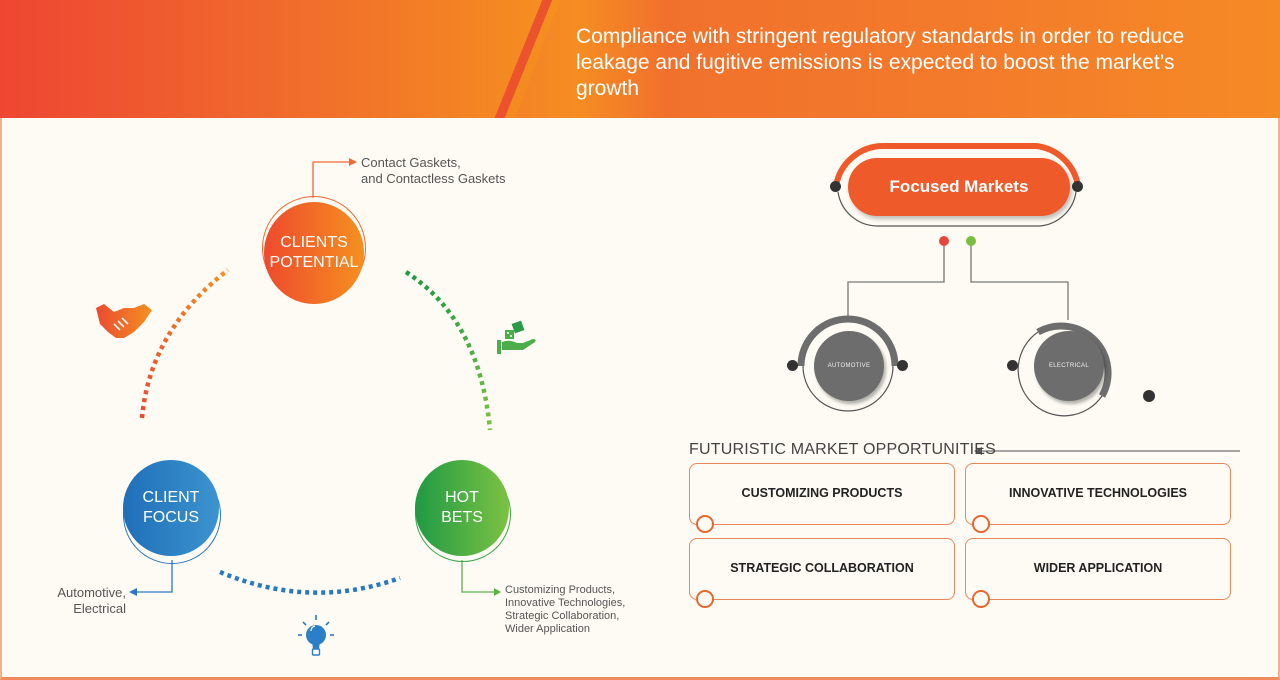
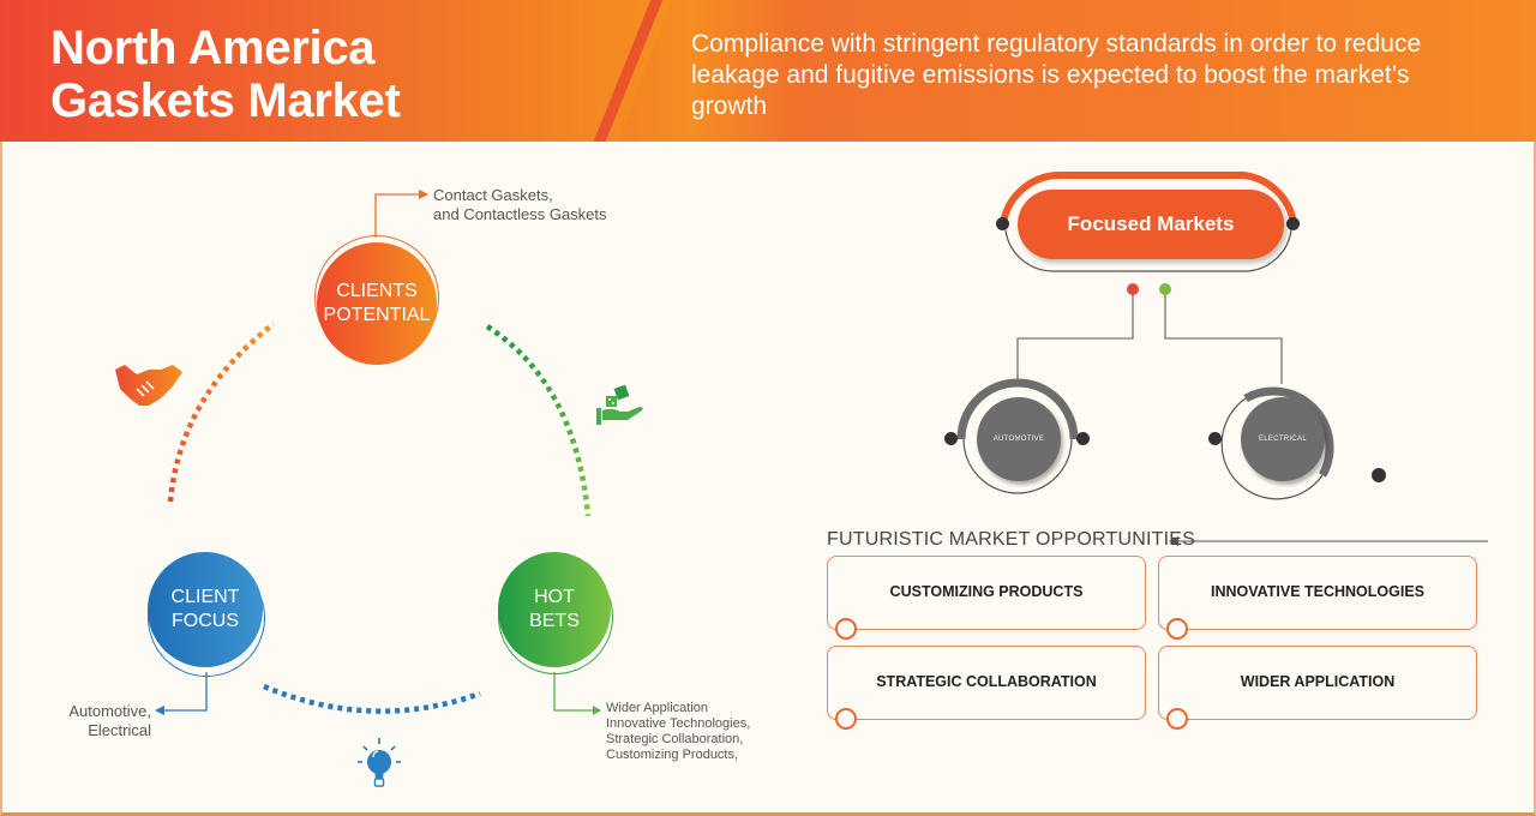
+ North America
+ Gaskets Market
  Compliance with stringent regulatory standards in order to reduce leakage and fugitive emissions is expected to boost the market’s growth
  CLIENTS
  POTENTIAL
  Contact Gaskets,
  and Contactless Gaskets
  CLIENT
  FOCUS
  Automotive,
  Electrical
  HOT
  BETS
- Customizing Products,
+ Wider Application
  Innovative Technologies,
  Strategic Collaboration,
- Wider Application
+ Customizing Products,
  Focused Markets
  FUTURISTIC MARKET OPPORTUNITIES
  CUSTOMIZING PRODUCTS
  INNOVATIVE TECHNOLOGIES
  STRATEGIC COLLABORATION
  WIDER APPLICATION
